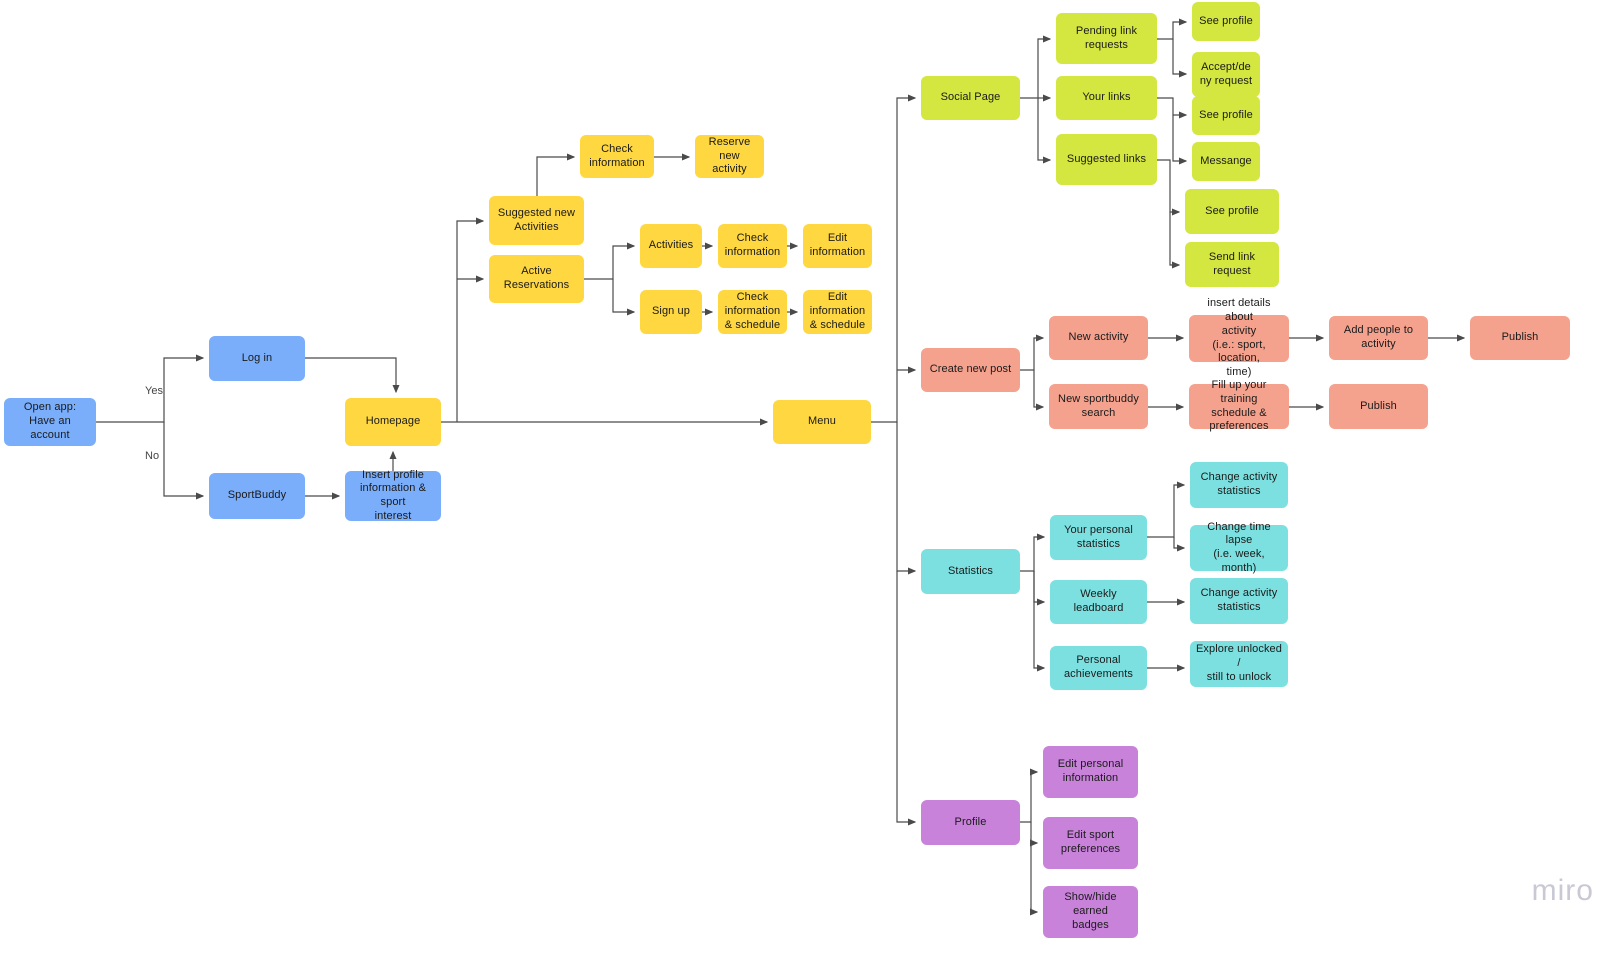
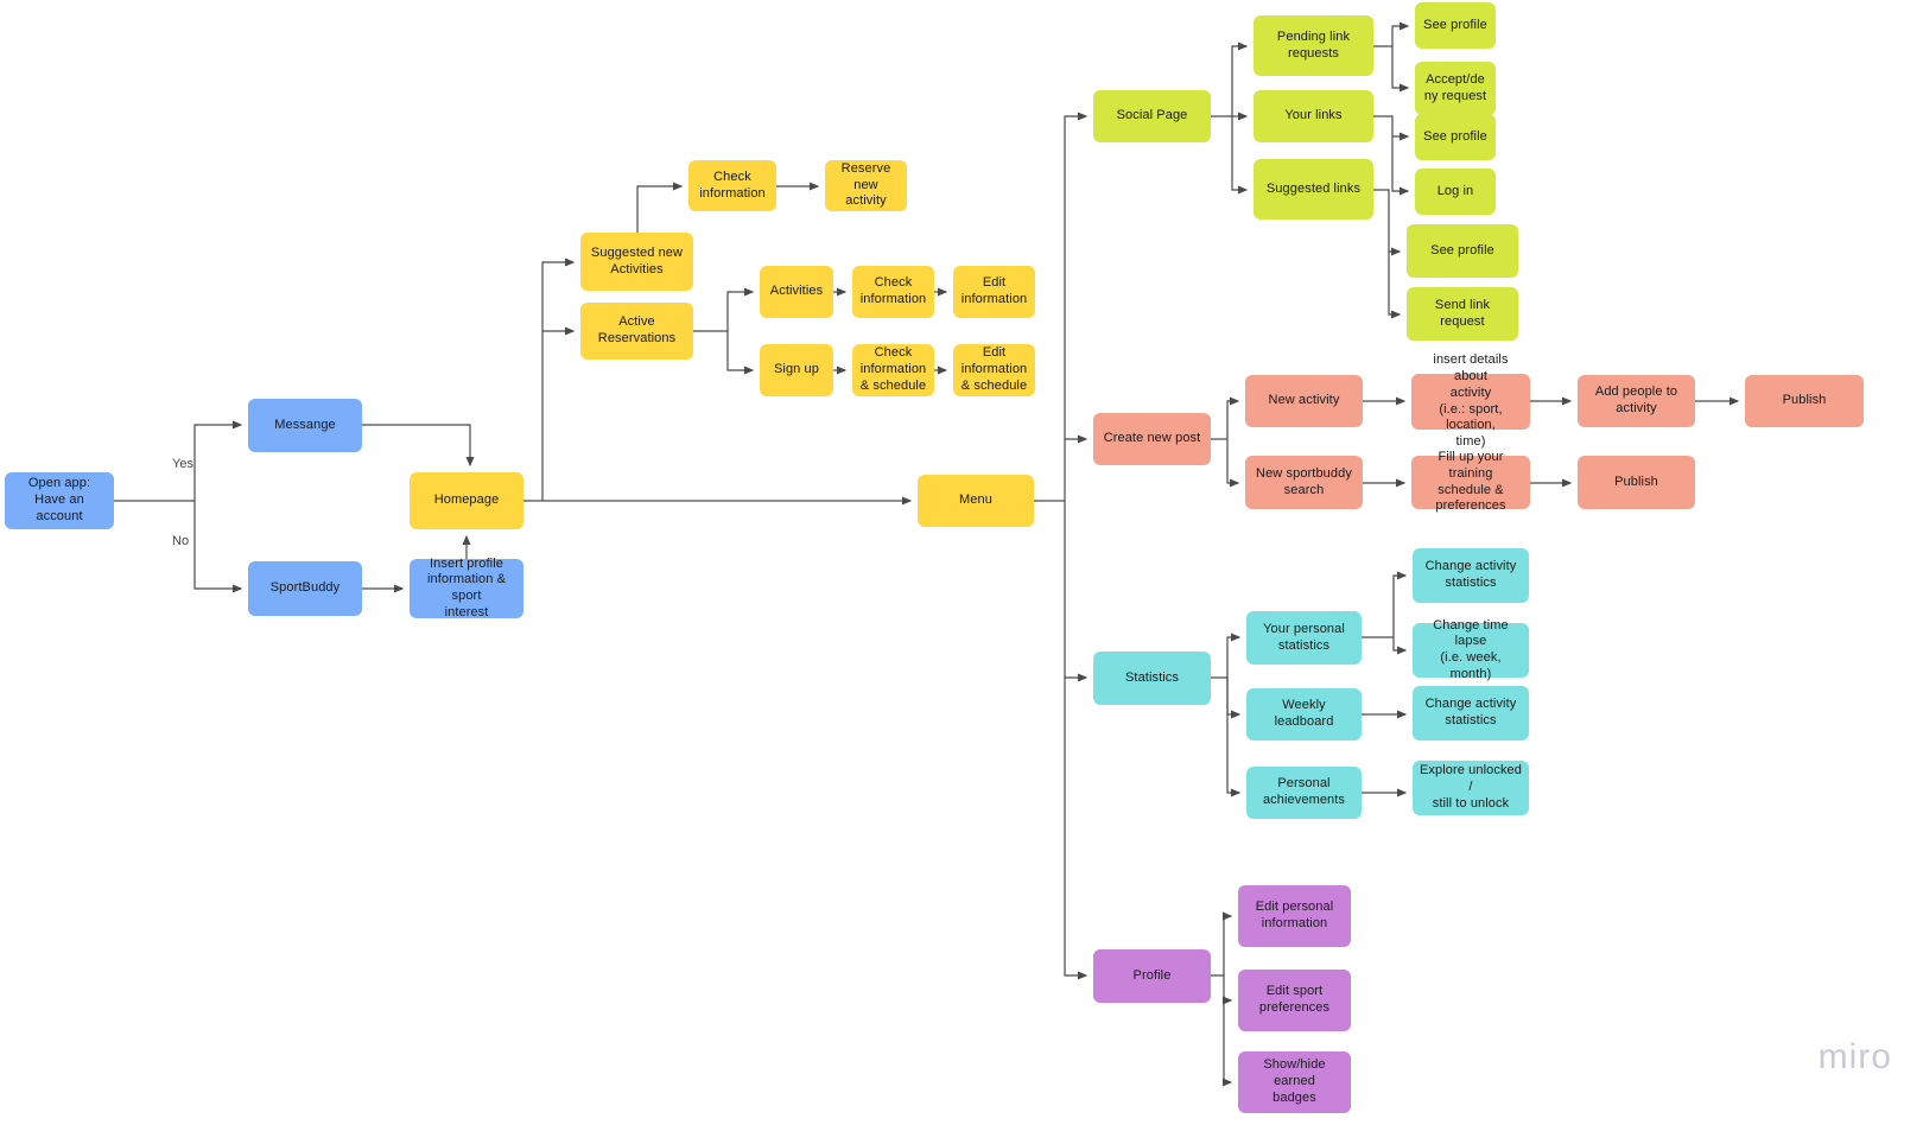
  Open app:
  Have an account
- Log in
+ Messange
  SportBuddy
  Insert profile
  information & sport
  interest
  Homepage
  Suggested new
  Activities
  Active Reservations
  Check
  information
  Reserve new
  activity
  Activities
  Check
  information
  Edit
  information
  Sign up
  Check
  information
  & schedule
  Edit
  information
  & schedule
  Menu
  Social Page
  Pending link
  requests
  Your links
  Suggested links
  See profile
  Accept/de
  ny request
  See profile
- Messange
+ Log in
  See profile
  Send link request
  Create new post
  New activity
  insert details about
  activity
  (i.e.: sport, location,
  time)
  Add people to
  activity
  Publish
  New sportbuddy
  search
  Fill up your training
  schedule &
  preferences
  Publish
  Statistics
  Your personal
  statistics
  Weekly leadboard
  Personal
  achievements
  Change activity
  statistics
  Change time lapse
  (i.e. week, month)
  Change activity
  statistics
  Explore unlocked /
  still to unlock
  Profile
  Edit personal
  information
  Edit sport
  preferences
  Show/hide earned
  badges
  Yes
  No
  miro
